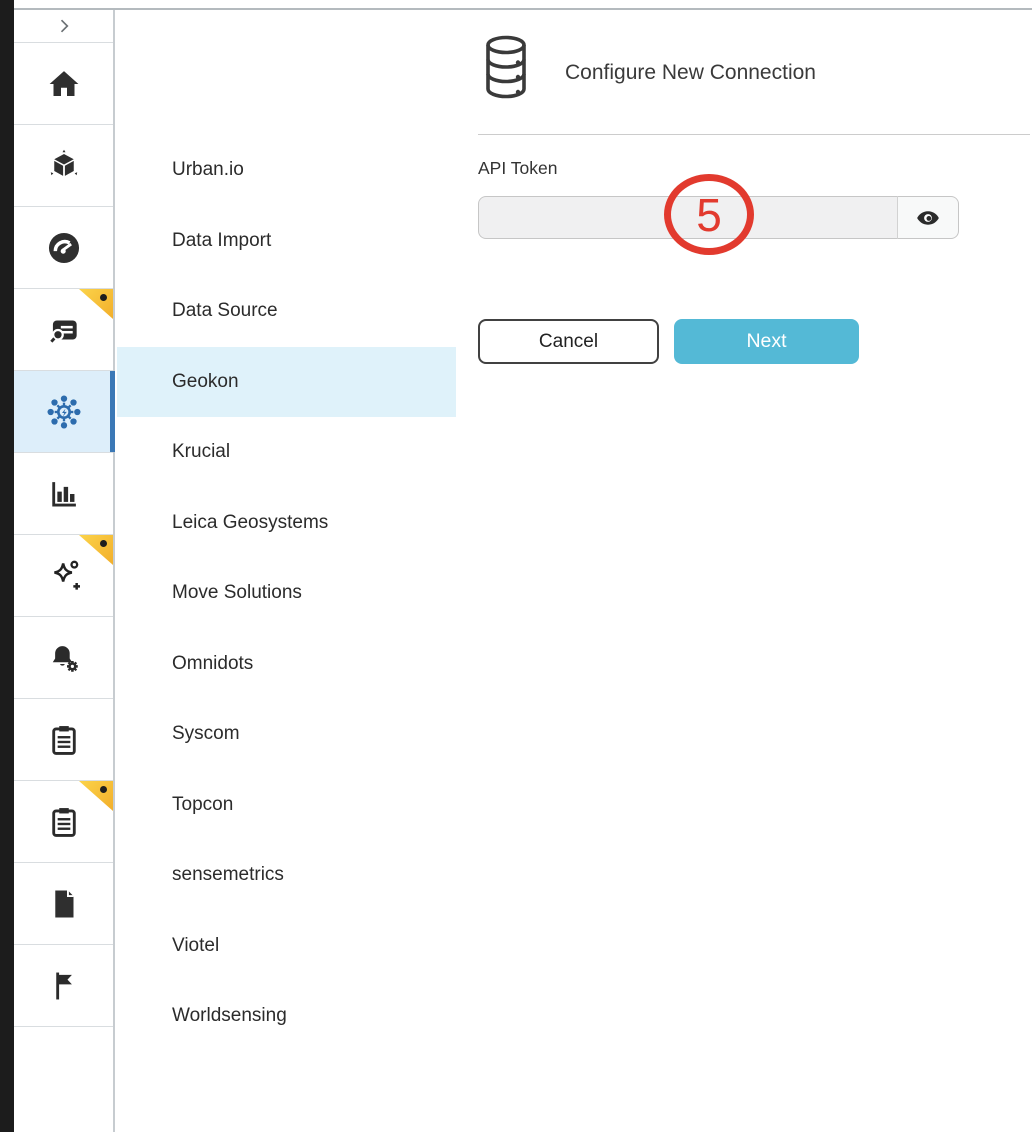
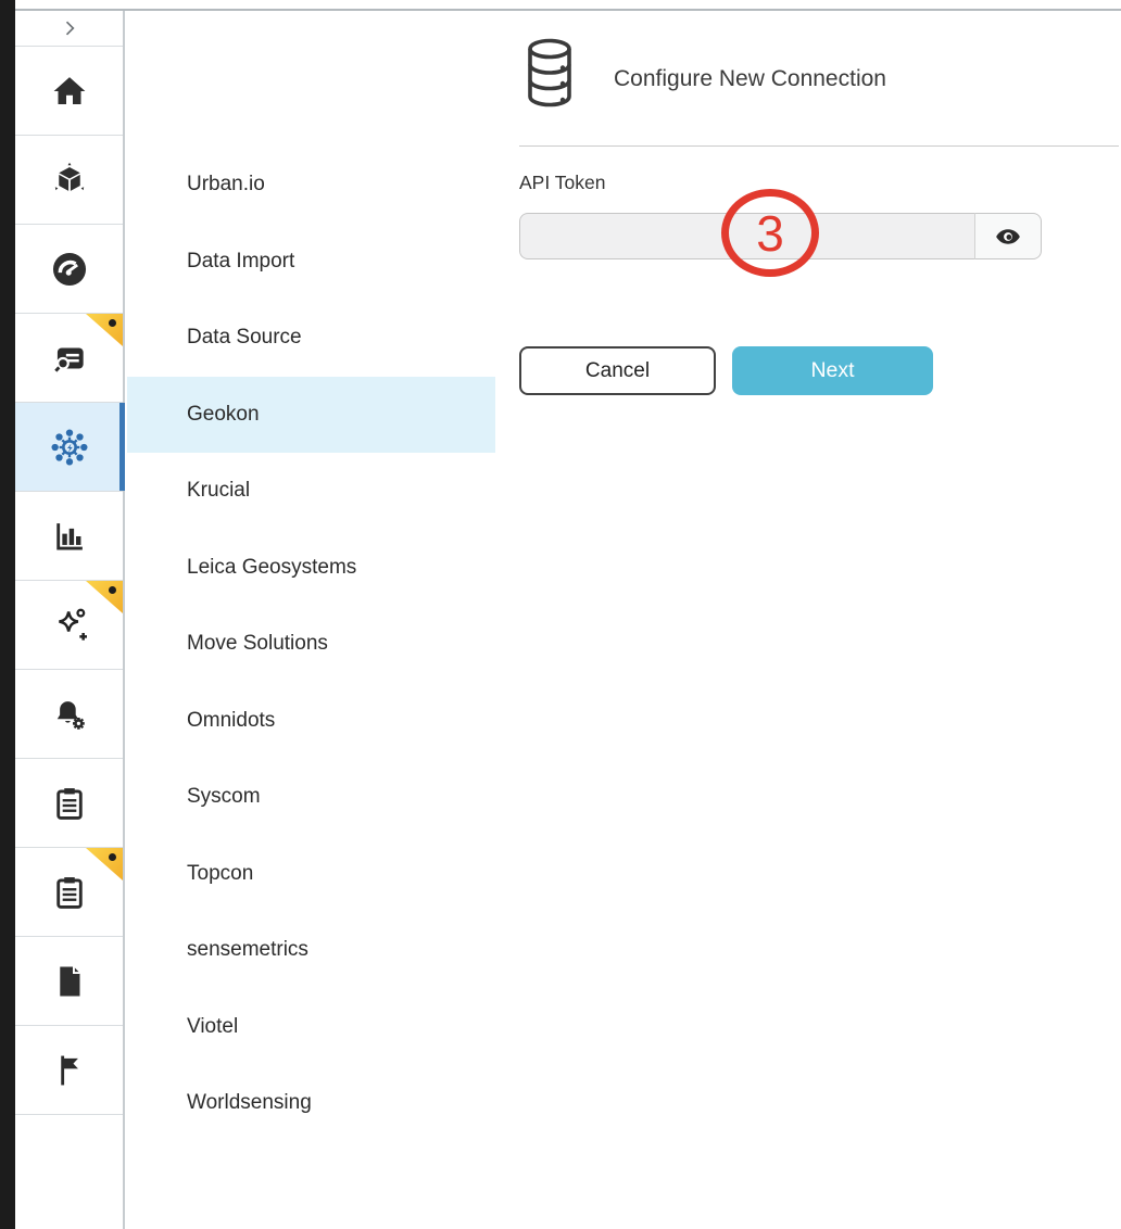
  Urban.io
  Data Import
  Data Source
  Geokon
  Krucial
  Leica Geosystems
  Move Solutions
  Omnidots
  Syscom
  Topcon
  sensemetrics
  Viotel
  Worldsensing
  Configure New Connection
  API Token
- 5
+ 3
  Cancel
  Next
